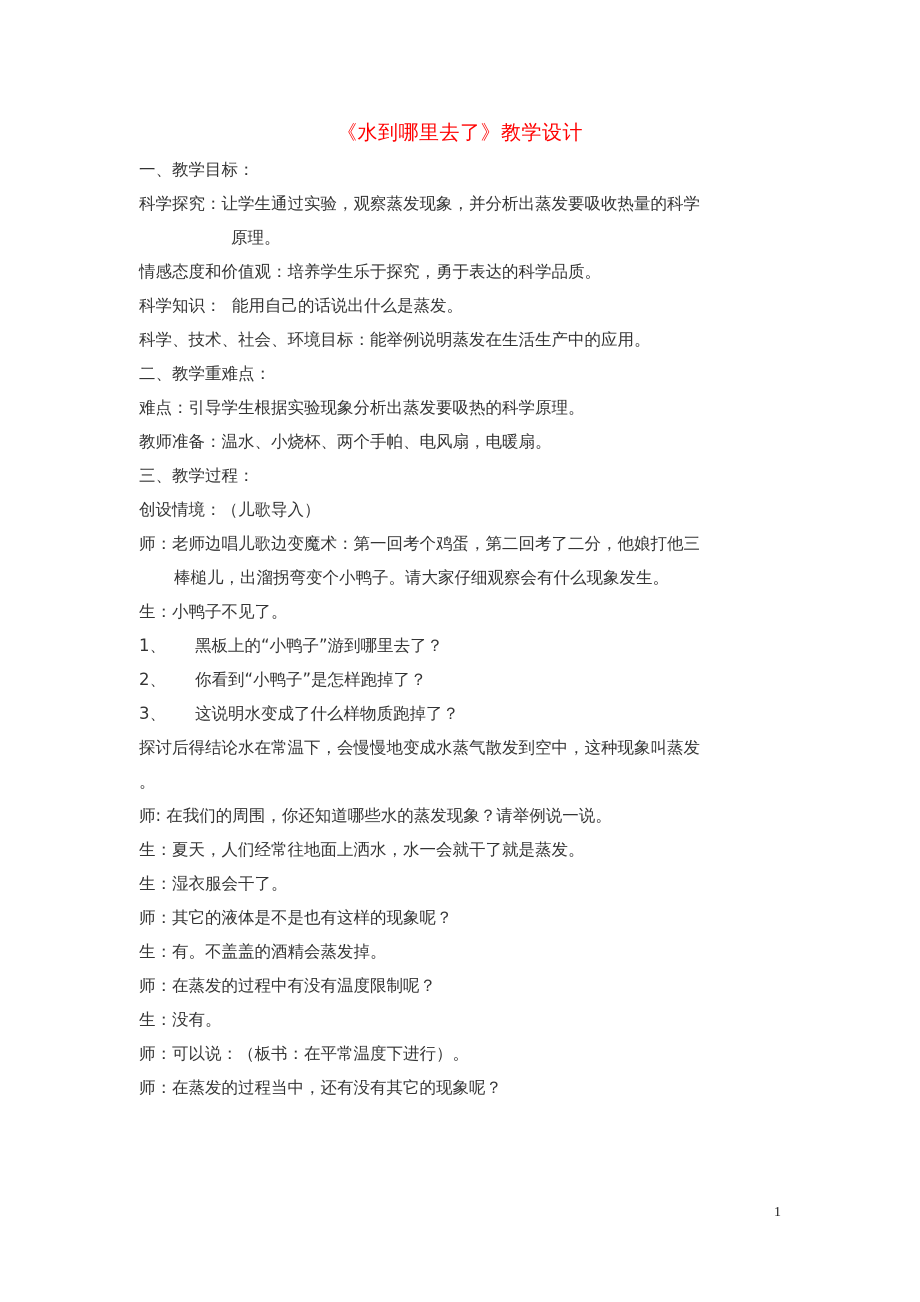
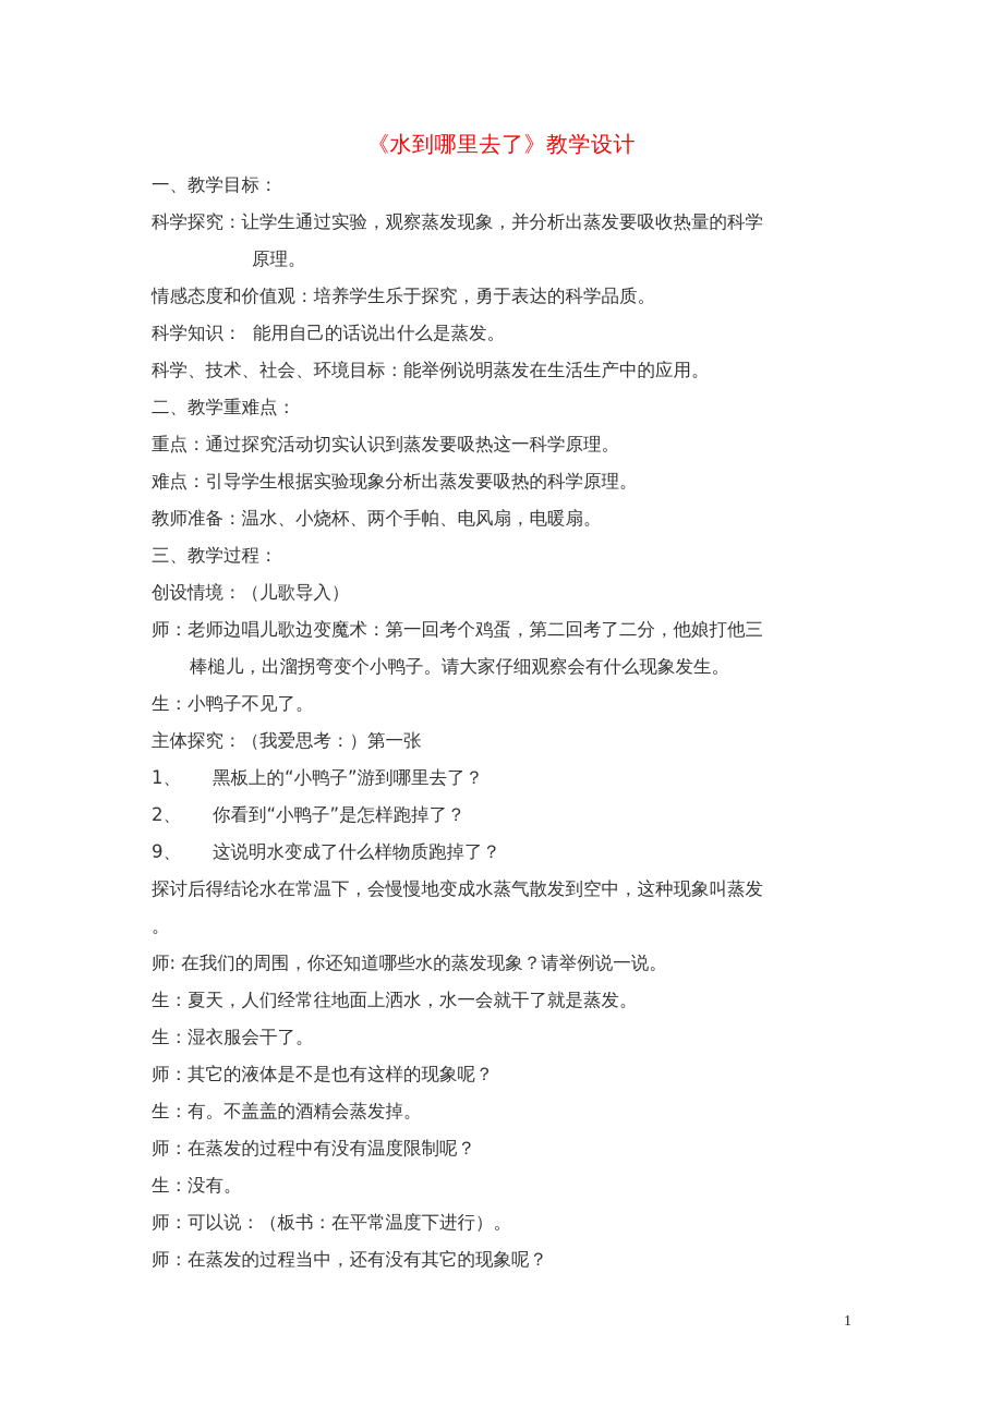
  《水到哪里去了》教学设计
  一、教学目标：
  科学探究：让学生通过实验，观察蒸发现象，并分析出蒸发要吸收热量的科学
  原理。
  情感态度和价值观：培养学生乐于探究，勇于表达的科学品质。
  科学知识： 能用自己的话说出什么是蒸发。
  科学、技术、社会、环境目标：能举例说明蒸发在生活生产中的应用。
  二、教学重难点：
+ 重点：通过探究活动切实认识到蒸发要吸热这一科学原理。
  难点：引导学生根据实验现象分析出蒸发要吸热的科学原理。
  教师准备：温水、小烧杯、两个手帕、电风扇，电暖扇。
  三、教学过程：
  创设情境：（儿歌导入）
  师：老师边唱儿歌边变魔术：第一回考个鸡蛋，第二回考了二分，他娘打他三
  棒槌儿，出溜拐弯变个小鸭子。请大家仔细观察会有什么现象发生。
  生：小鸭子不见了。
+ 主体探究：（我爱思考：）第一张
  1、 黑板上的“小鸭子”游到哪里去了？
  2、 你看到“小鸭子”是怎样跑掉了？
- 3、 这说明水变成了什么样物质跑掉了？
+ 9、 这说明水变成了什么样物质跑掉了？
  探讨后得结论水在常温下，会慢慢地变成水蒸气散发到空中，这种现象叫蒸发
  。
  师: 在我们的周围，你还知道哪些水的蒸发现象？请举例说一说。
  生：夏天，人们经常往地面上洒水，水一会就干了就是蒸发。
  生：湿衣服会干了。
  师：其它的液体是不是也有这样的现象呢？
  生：有。不盖盖的酒精会蒸发掉。
  师：在蒸发的过程中有没有温度限制呢？
  生：没有。
  师：可以说：（板书：在平常温度下进行）。
  师：在蒸发的过程当中，还有没有其它的现象呢？
  1
